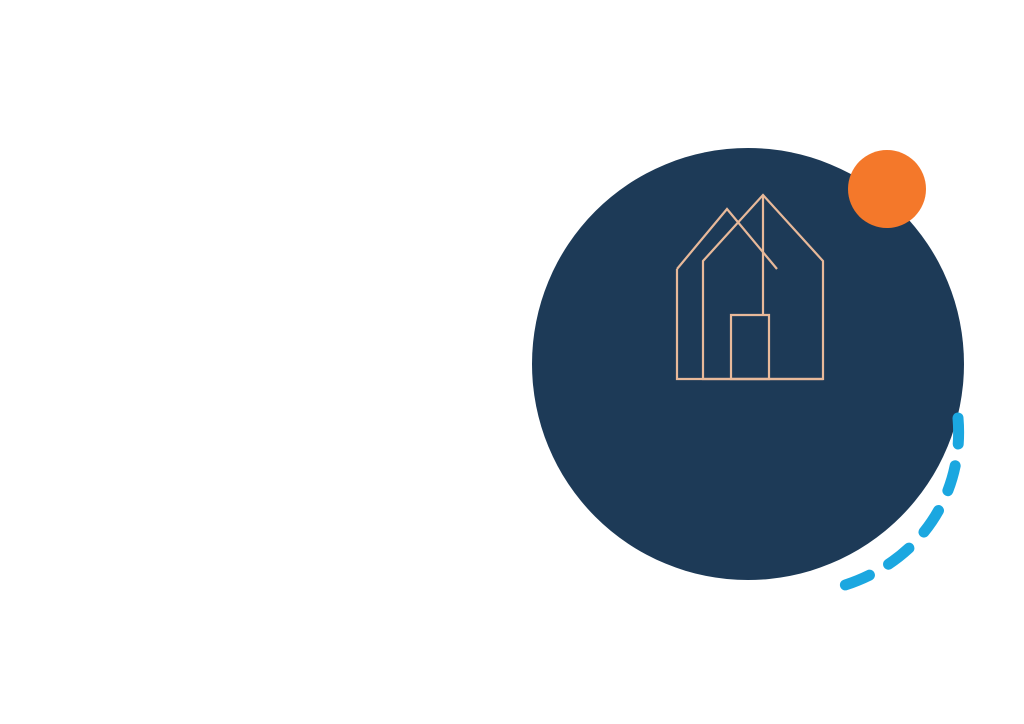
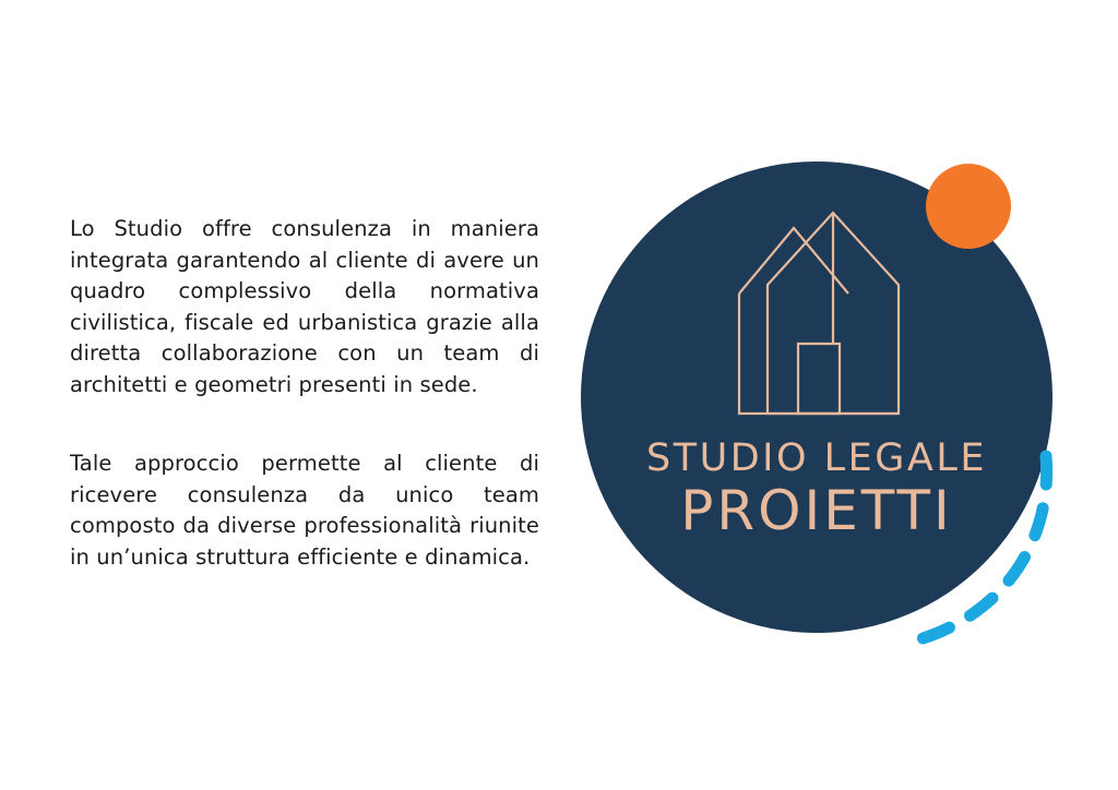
+ Lo Studio offre consulenza in maniera integrata garantendo al cliente di avere un quadro complessivo della normativa civilistica, fiscale ed urbanistica grazie alla diretta collaborazione con un team di architetti e geometri presenti in sede.
+ Tale approccio permette al cliente di ricevere consulenza da unico team composto da diverse professionalità riunite in un’unica struttura efficiente e dinamica.
+ STUDIO LEGALE
+ PROIETTI
